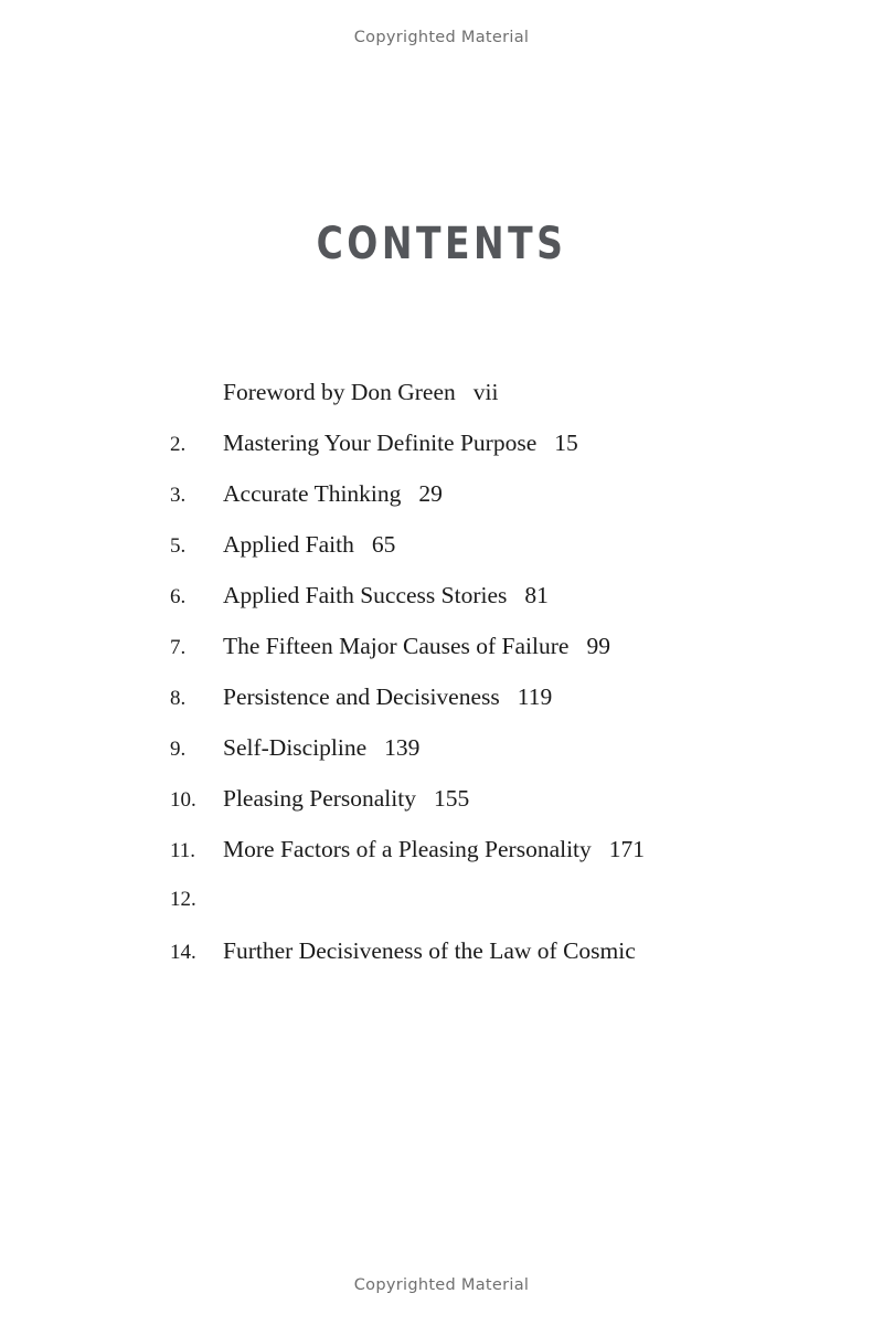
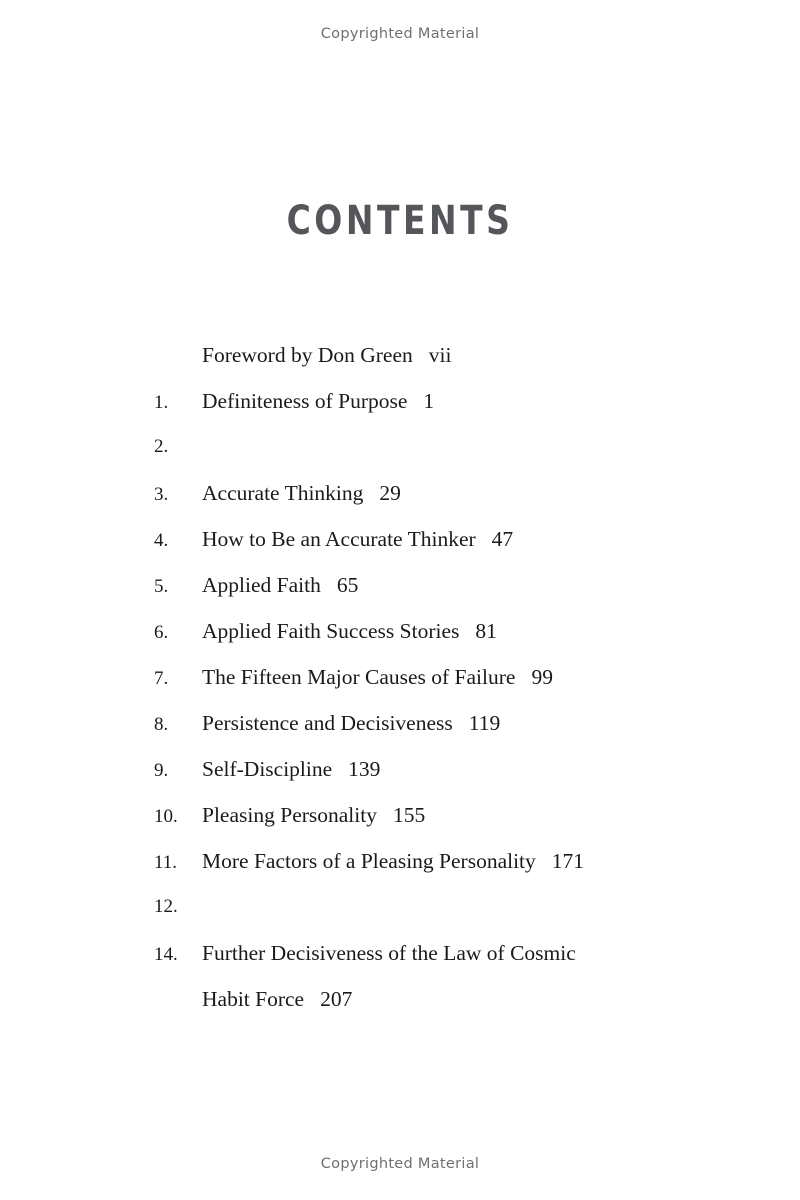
  Copyrighted Material
  CONTENTS
  Foreword by Don Green vii
+ 1.
+ Definiteness of Purpose 1
  2.
- Mastering Your Definite Purpose 15
  3.
  Accurate Thinking 29
+ 4.
+ How to Be an Accurate Thinker 47
  5.
  Applied Faith 65
  6.
  Applied Faith Success Stories 81
  7.
  The Fifteen Major Causes of Failure 99
  8.
  Persistence and Decisiveness 119
  9.
  Self-Discipline 139
  10.
  Pleasing Personality 155
  11.
  More Factors of a Pleasing Personality 171
  12.
  14.
  Further Decisiveness of the Law of Cosmic
+ Habit Force 207
  Copyrighted Material
